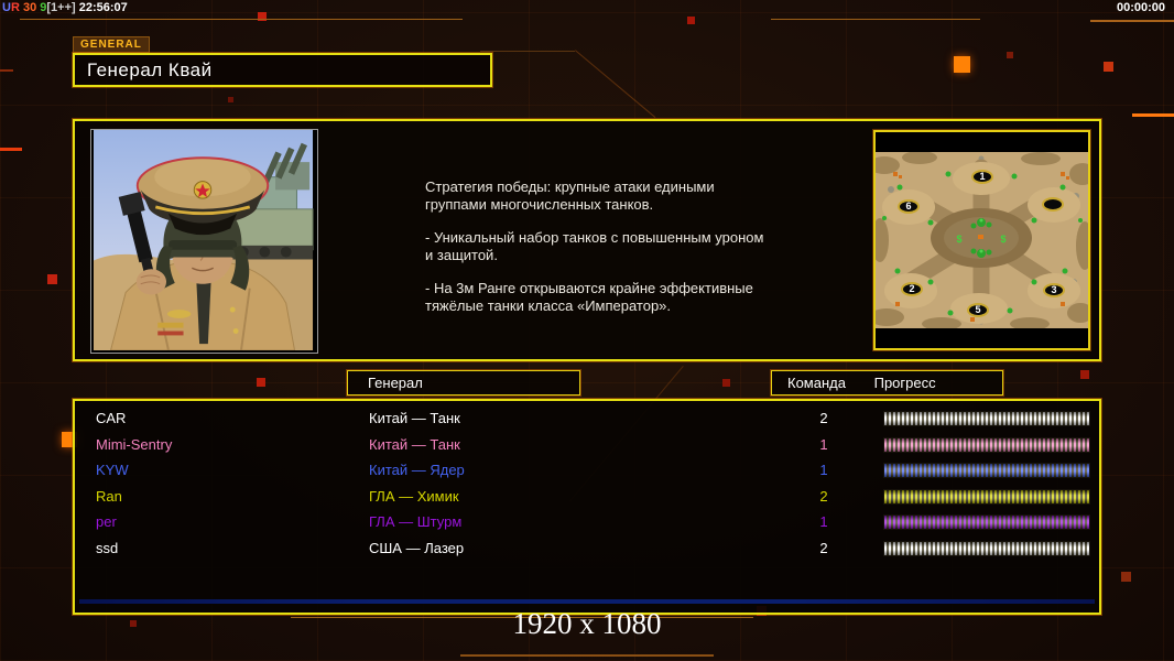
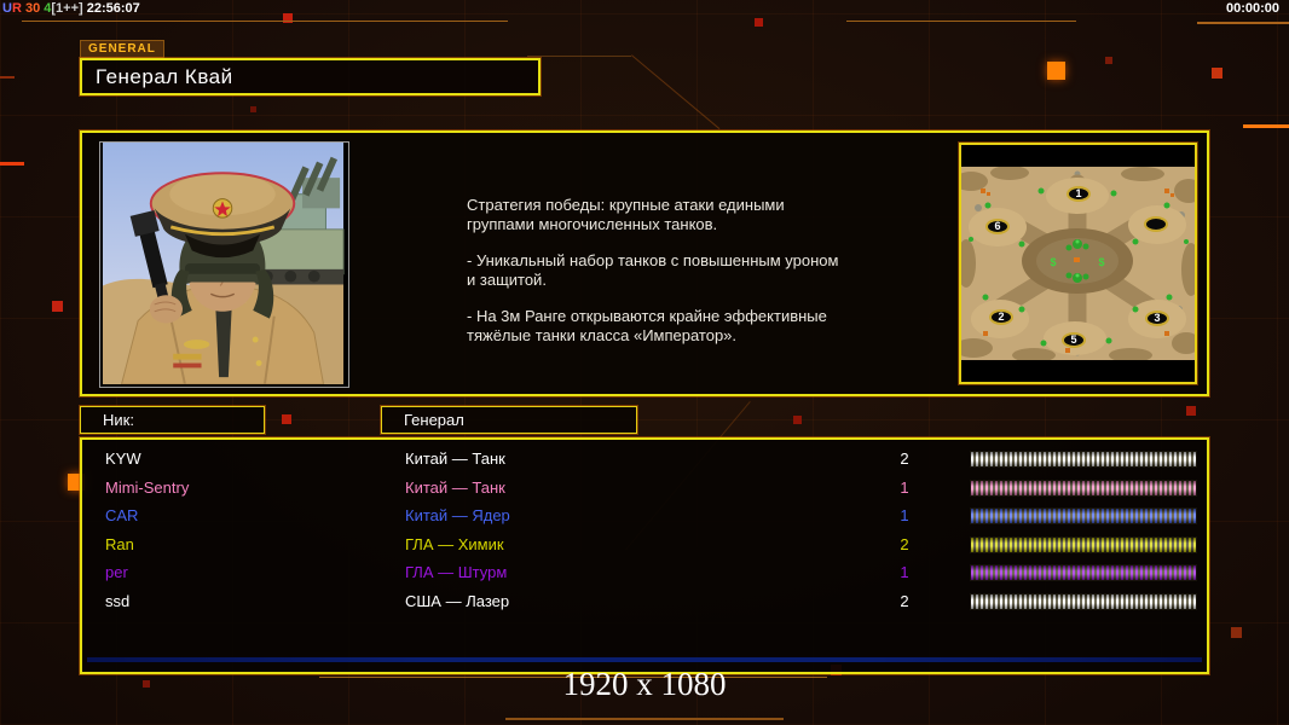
- UR 30 9[1++] 22:56:07
+ UR 30 4[1++] 22:56:07
  00:00:00
  GENERAL
  Генерал Квай
  Стратегия победы: крупные атаки едиными
  группами многочисленных танков.
  - Уникальный набор танков с повышенным уроном
  и защитой.
  - На 3м Ранге открываются крайне эффективные
  тяжёлые танки класса «Император».
  $
  $
  1
  6
  2
  3
  5
+ Ник:
  Генерал
- Команда Прогресс
- CAR
+ KYW
  Китай — Танк
  2
  Mimi-Sentry
  Китай — Танк
  1
- KYW
+ CAR
  Китай — Ядер
  1
  Ran
  ГЛА — Химик
  2
  per
  ГЛА — Штурм
  1
  ssd
  США — Лазер
  2
  1920 x 1080
